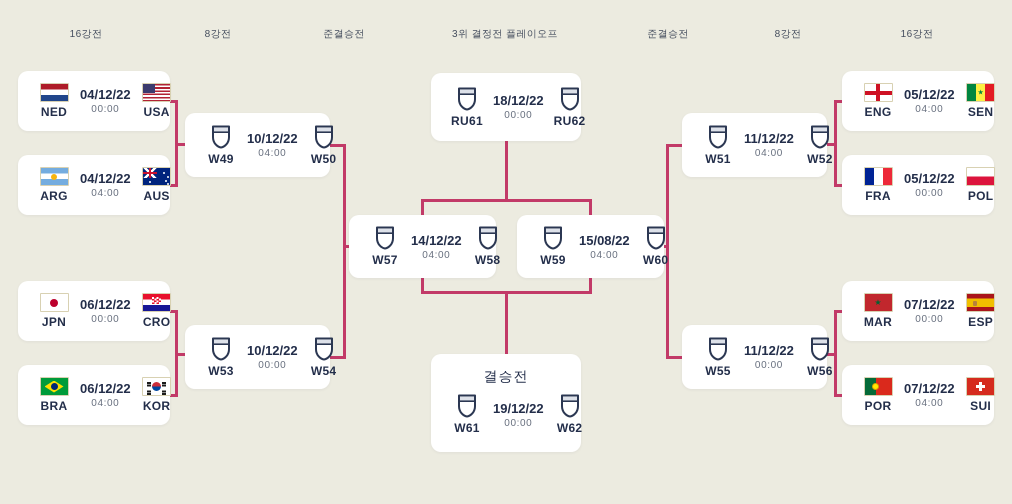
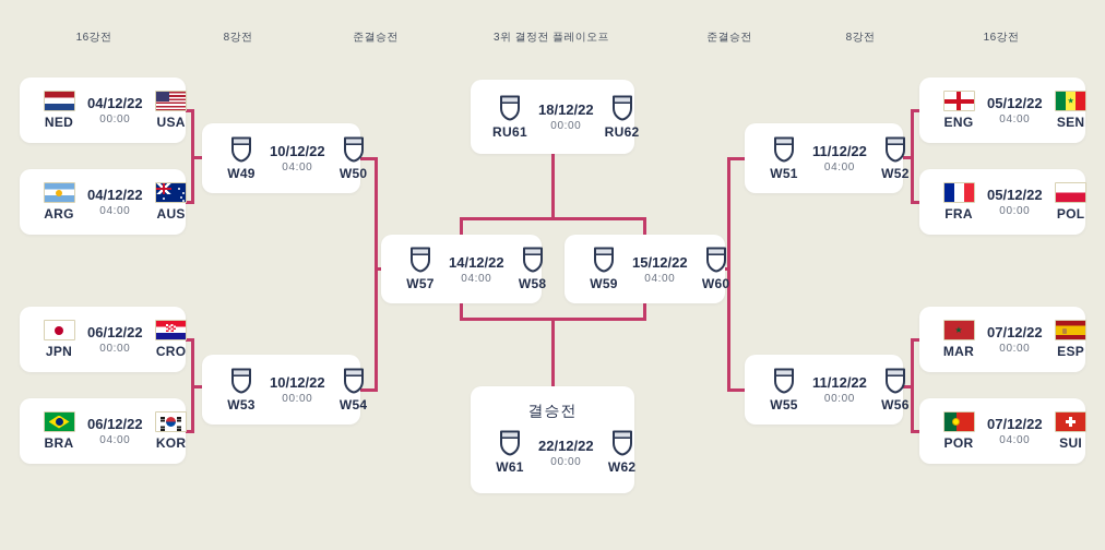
  16강전
  8강전
  준결승전
  3위 결정전 플레이오프
  준결승전
  8강전
  16강전
  NED
  04/12/22
  00:00
  USA
  ARG
  04/12/22
  04:00
  AUS
  JPN
  06/12/22
  00:00
  CRO
  BRA
  06/12/22
  04:00
  KOR
  W49
  10/12/22
  04:00
  W50
  W53
  10/12/22
  00:00
  W54
  W57
  14/12/22
  04:00
  W58
  W59
- 15/08/22
+ 15/12/22
  04:00
  W60
  RU61
  18/12/22
  00:00
  RU62
  결승전
  W61
- 19/12/22
+ 22/12/22
  00:00
  W62
  W51
  11/12/22
  04:00
  W52
  W55
  11/12/22
  00:00
  W56
  ENG
  05/12/22
  04:00
  SEN
  FRA
  05/12/22
  00:00
  POL
  MAR
  07/12/22
  00:00
  ESP
  POR
  07/12/22
  04:00
  SUI
